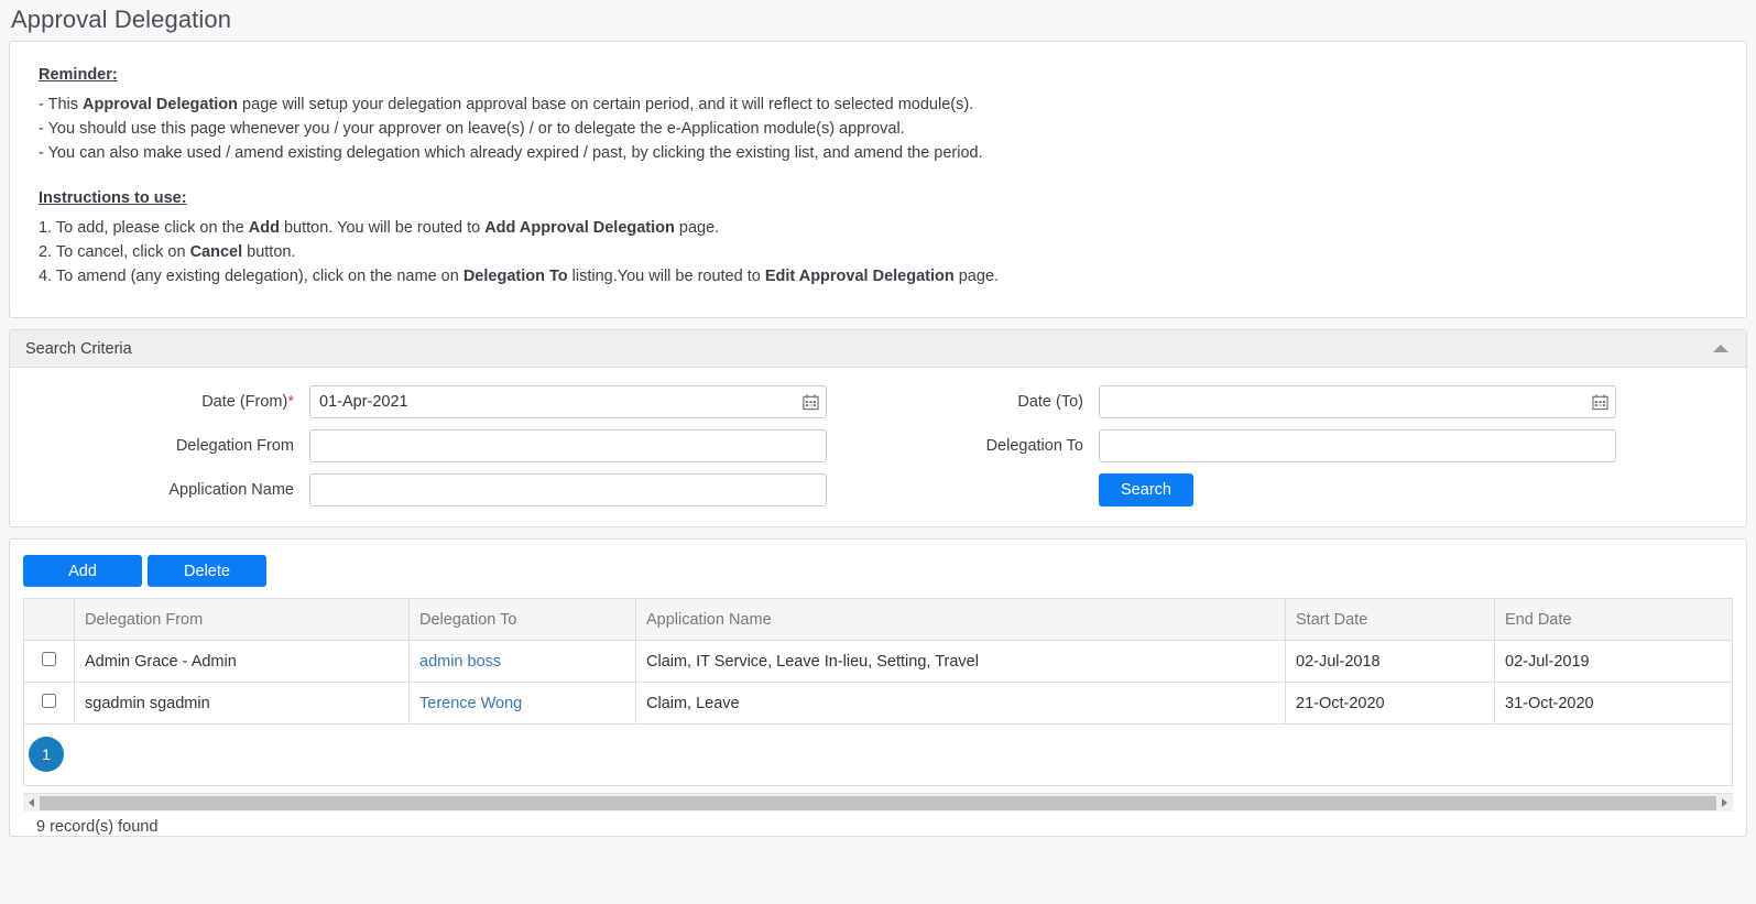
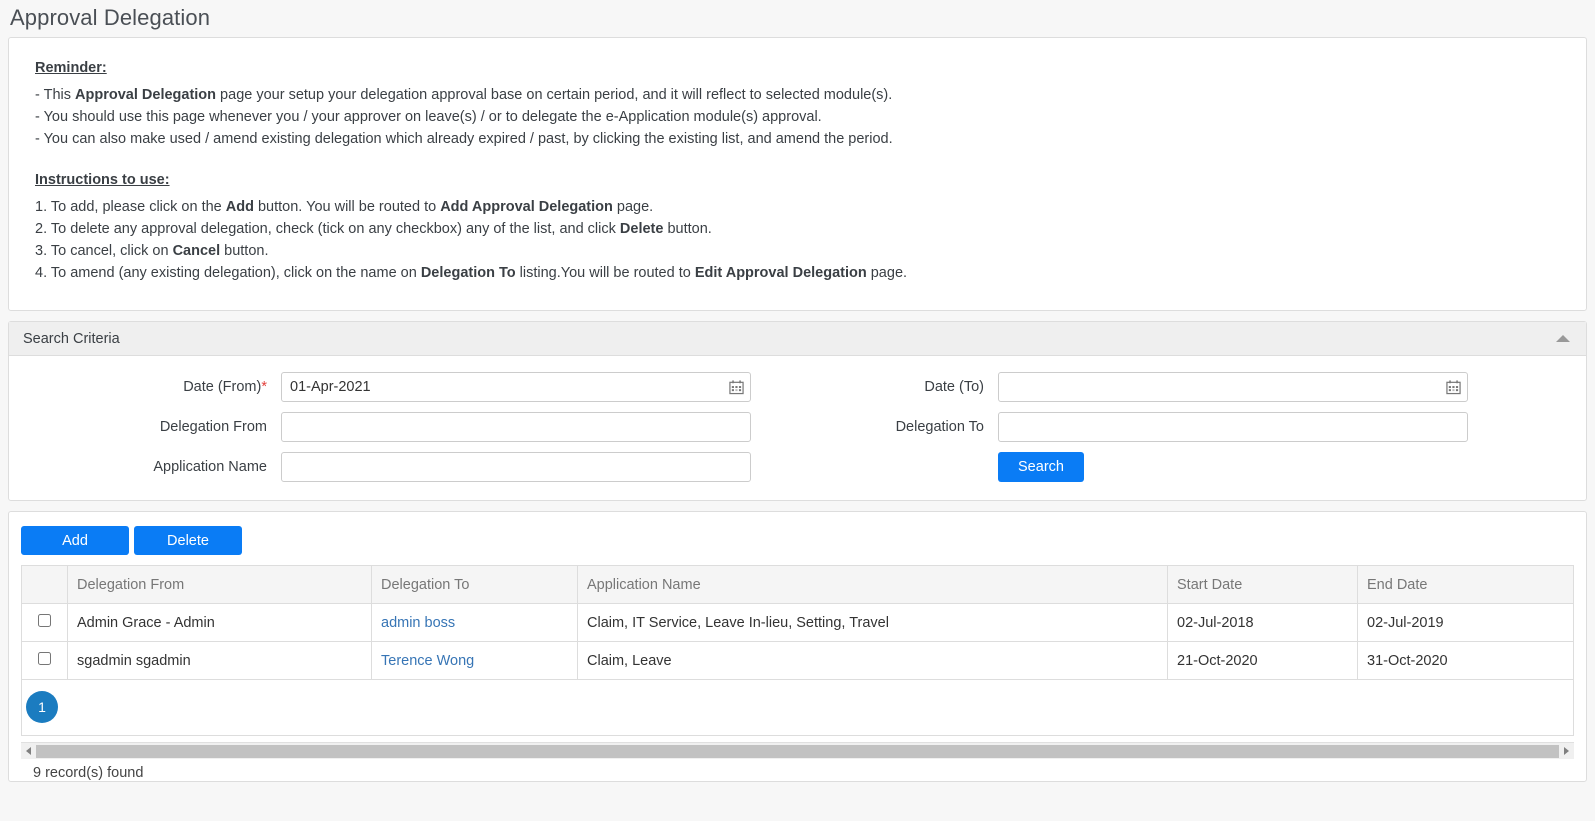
  Approval Delegation
  Reminder:
- - This Approval Delegation page will setup your delegation approval base on certain period, and it will reflect to selected module(s).
+ - This Approval Delegation page your setup your delegation approval base on certain period, and it will reflect to selected module(s).
  - You should use this page whenever you / your approver on leave(s) / or to delegate the e-Application module(s) approval.
  - You can also make used / amend existing delegation which already expired / past, by clicking the existing list, and amend the period.
  Instructions to use:
  1. To add, please click on the Add button. You will be routed to Add Approval Delegation page.
+ 2. To delete any approval delegation, check (tick on any checkbox) any of the list, and click Delete button.
- 2. To cancel, click on Cancel button.
+ 3. To cancel, click on Cancel button.
  4. To amend (any existing delegation), click on the name on Delegation To listing.You will be routed to Edit Approval Delegation page.
  Search Criteria
  Date (From)*
  01-Apr-2021
  Date (To)
  Delegation From
  Delegation To
  Application Name
  Search
  Add
  Delete
  	Delegation From	Delegation To	Application Name	Start Date	End Date
  	Admin Grace - Admin	admin boss	Claim, IT Service, Leave In-lieu, Setting, Travel	02-Jul-2018	02-Jul-2019
  	sgadmin sgadmin	Terence Wong	Claim, Leave	21-Oct-2020	31-Oct-2020
  1
  9 record(s) found
